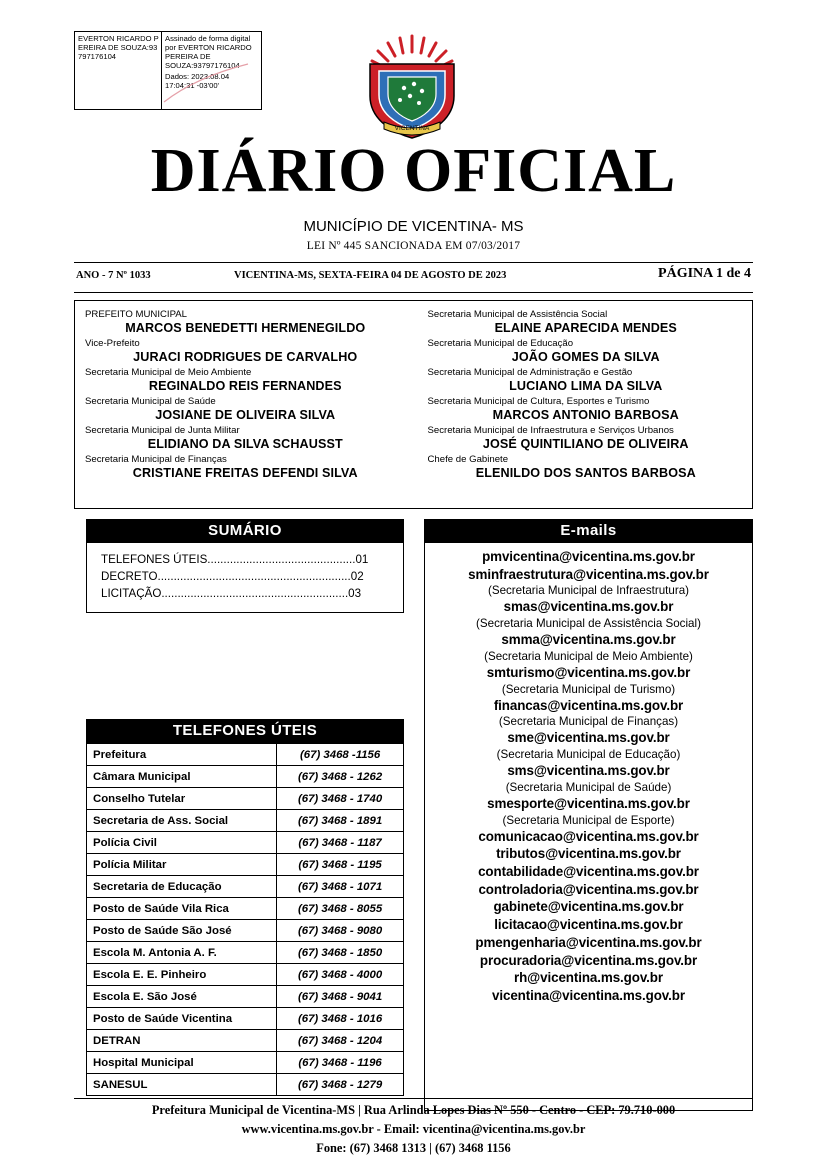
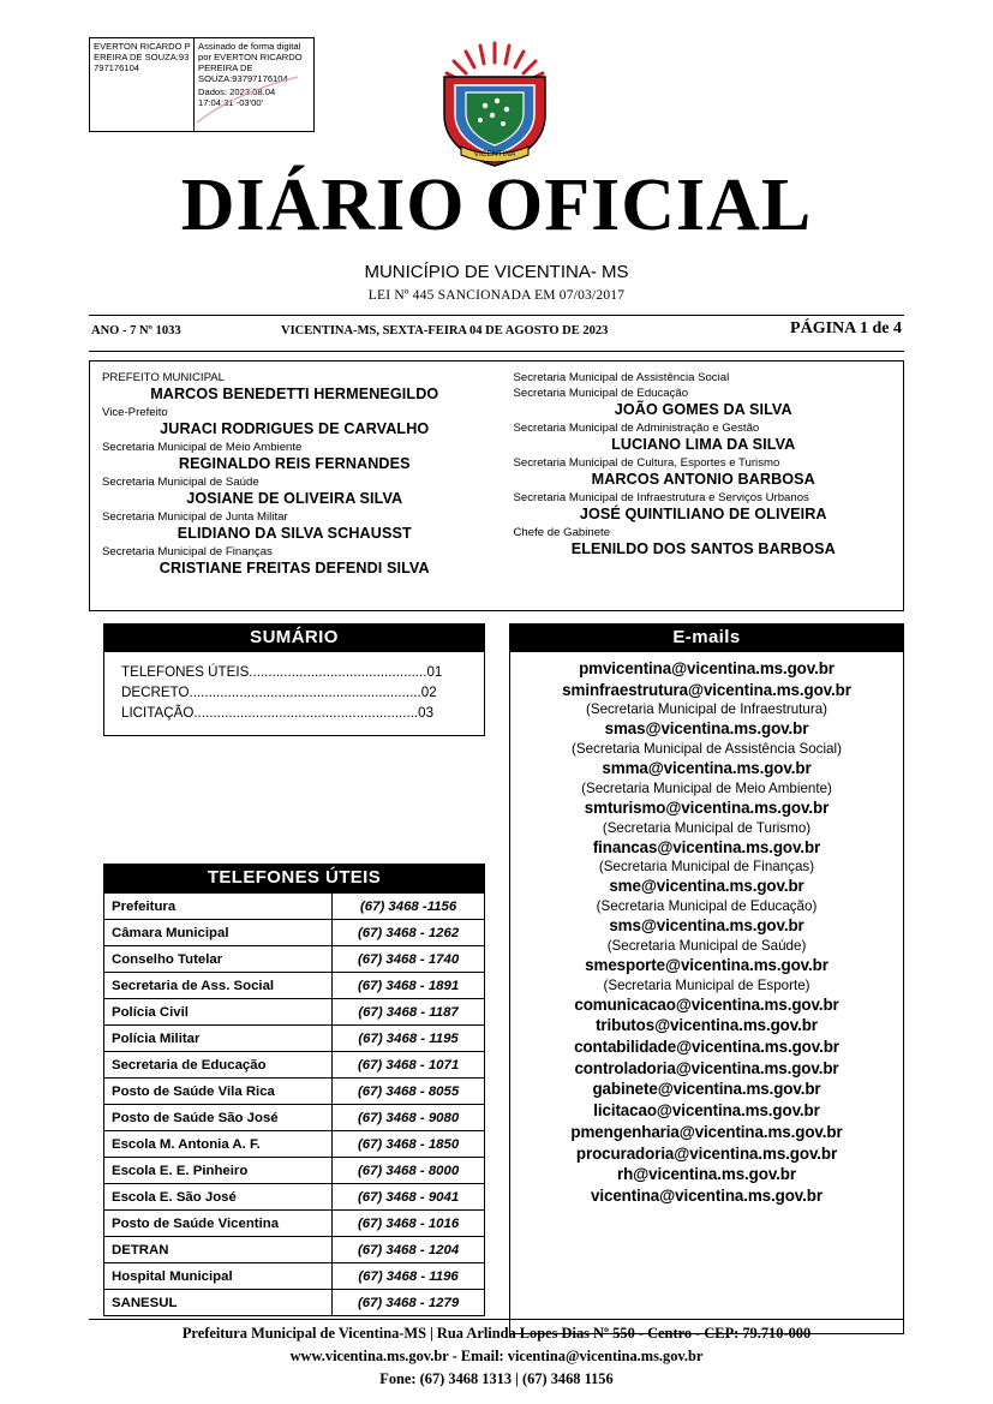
  EVERTON RICARDO PEREIRA DE SOUZA:93797176104
  Assinado de forma digital por EVERTON RICARDO PEREIRA DE SOUZA:93797176104
  Dados: 202308.04 17:04:31 -03'00'
  DIÁRIO OFICIAL
  MUNICÍPIO DE VICENTINA- MS
  LEI Nº 445 SANCIONADA EM 07/03/2017
  ANO - 7 Nº 1033
  VICENTINA-MS, SEXTA-FEIRA 04 DE AGOSTO DE 2023
  PÁGINA 1 de 4
  PREFEITO MUNICIPAL
  MARCOS BENEDETTI HERMENEGILDO
  Vice-Prefeito
  JURACI RODRIGUES DE CARVALHO
  Secretaria Municipal de Meio Ambiente
  REGINALDO REIS FERNANDES
  Secretaria Municipal de Saúde
  JOSIANE DE OLIVEIRA SILVA
  Secretaria Municipal de Junta Militar
  ELIDIANO DA SILVA SCHAUSST
  Secretaria Municipal de Finanças
  CRISTIANE FREITAS DEFENDI SILVA
  Secretaria Municipal de Assistência Social
- ELAINE APARECIDA MENDES
  Secretaria Municipal de Educação
  JOÃO GOMES DA SILVA
  Secretaria Municipal de Administração e Gestão
  LUCIANO LIMA DA SILVA
  Secretaria Municipal de Cultura, Esportes e Turismo
  MARCOS ANTONIO BARBOSA
  Secretaria Municipal de Infraestrutura e Serviços Urbanos
  JOSÉ QUINTILIANO DE OLIVEIRA
  Chefe de Gabinete
  ELENILDO DOS SANTOS BARBOSA
  SUMÁRIO
  TELEFONES ÚTEIS..............................................01
  DECRETO............................................................02
  LICITAÇÃO..........................................................03
  TELEFONES ÚTEIS
  Prefeitura	(67) 3468 -1156
  Câmara Municipal	(67) 3468 - 1262
  Conselho Tutelar	(67) 3468 - 1740
  Secretaria de Ass. Social	(67) 3468 - 1891
  Polícia Civil	(67) 3468 - 1187
  Polícia Militar	(67) 3468 - 1195
  Secretaria de Educação	(67) 3468 - 1071
  Posto de Saúde Vila Rica	(67) 3468 - 8055
  Posto de Saúde São José	(67) 3468 - 9080
  Escola M. Antonia A. F.	(67) 3468 - 1850
- Escola E. E. Pinheiro	(67) 3468 - 4000
+ Escola E. E. Pinheiro	(67) 3468 - 8000
  Escola E. São José	(67) 3468 - 9041
  Posto de Saúde Vicentina	(67) 3468 - 1016
  DETRAN	(67) 3468 - 1204
  Hospital Municipal	(67) 3468 - 1196
  SANESUL	(67) 3468 - 1279
  E-mails
  pmvicentina@vicentina.ms.gov.br
  sminfraestrutura@vicentina.ms.gov.br
  (Secretaria Municipal de Infraestrutura)
  smas@vicentina.ms.gov.br
  (Secretaria Municipal de Assistência Social)
  smma@vicentina.ms.gov.br
  (Secretaria Municipal de Meio Ambiente)
  smturismo@vicentina.ms.gov.br
  (Secretaria Municipal de Turismo)
  financas@vicentina.ms.gov.br
  (Secretaria Municipal de Finanças)
  sme@vicentina.ms.gov.br
  (Secretaria Municipal de Educação)
  sms@vicentina.ms.gov.br
  (Secretaria Municipal de Saúde)
  smesporte@vicentina.ms.gov.br
  (Secretaria Municipal de Esporte)
  comunicacao@vicentina.ms.gov.br
  tributos@vicentina.ms.gov.br
  contabilidade@vicentina.ms.gov.br
  controladoria@vicentina.ms.gov.br
  gabinete@vicentina.ms.gov.br
  licitacao@vicentina.ms.gov.br
  pmengenharia@vicentina.ms.gov.br
  procuradoria@vicentina.ms.gov.br
  rh@vicentina.ms.gov.br
  vicentina@vicentina.ms.gov.br
  Prefeitura Municipal de Vicentina-MS | Rua Arlinda Lopes Dias Nº 550 - Centro - CEP: 79.710-000
  www.vicentina.ms.gov.br - Email: vicentina@vicentina.ms.gov.br
  Fone: (67) 3468 1313 | (67) 3468 1156
